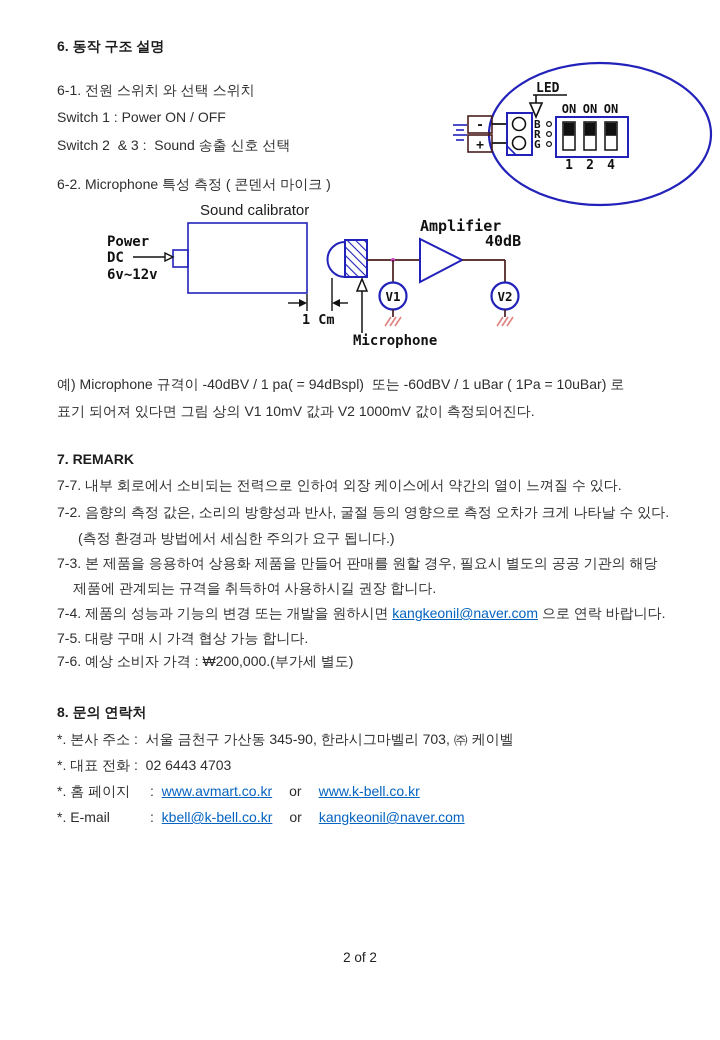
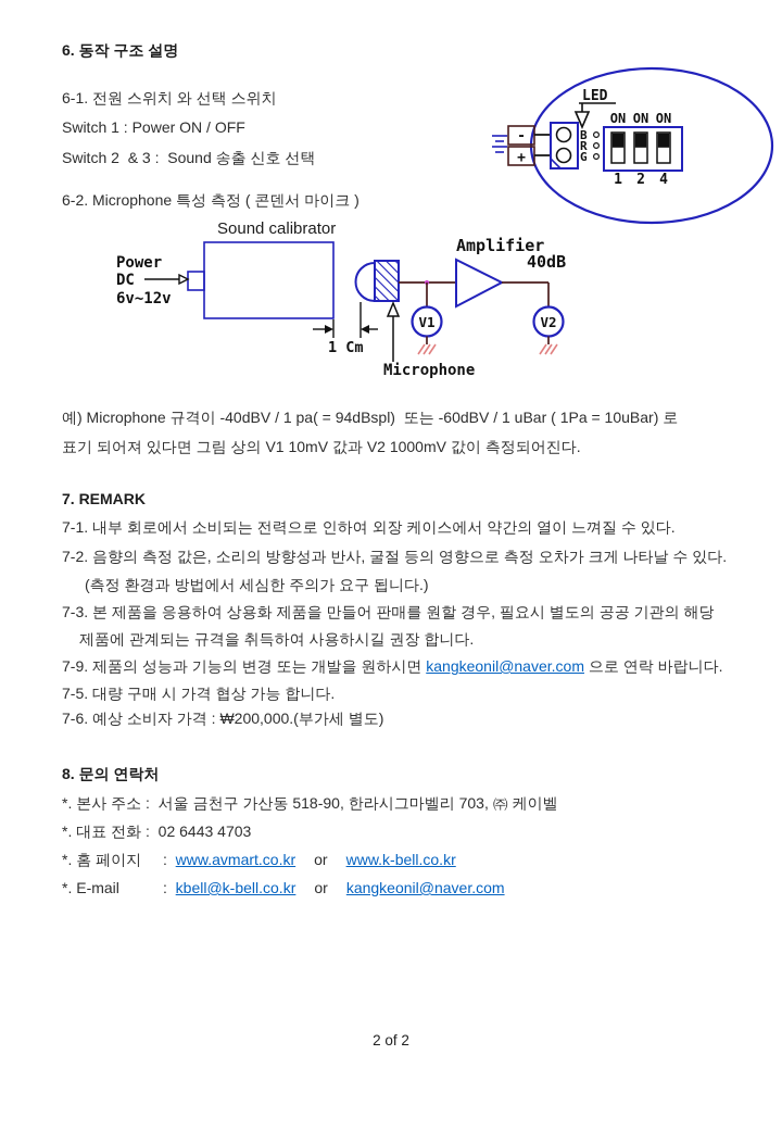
  6. 동작 구조 설명
  6-1. 전원 스위치 와 선택 스위치
  Switch 1 : Power ON / OFF
  Switch 2 & 3 : Sound 송출 신호 선택
  6-2. Microphone 특성 측정 ( 콘덴서 마이크 )
  Sound calibrator
  예) Microphone 규격이 -40dBV / 1 pa( = 94dBspl) 또는 -60dBV / 1 uBar ( 1Pa = 10uBar) 로
  표기 되어져 있다면 그림 상의 V1 10mV 값과 V2 1000mV 값이 측정되어진다.
  7. REMARK
- 7-7. 내부 회로에서 소비되는 전력으로 인하여 외장 케이스에서 약간의 열이 느껴질 수 있다.
+ 7-1. 내부 회로에서 소비되는 전력으로 인하여 외장 케이스에서 약간의 열이 느껴질 수 있다.
  7-2. 음향의 측정 값은, 소리의 방향성과 반사, 굴절 등의 영향으로 측정 오차가 크게 나타날 수 있다.
  (측정 환경과 방법에서 세심한 주의가 요구 됩니다.)
  7-3. 본 제품을 응용하여 상용화 제품을 만들어 판매를 원할 경우, 필요시 별도의 공공 기관의 해당
  제품에 관계되는 규격을 취득하여 사용하시길 권장 합니다.
- 7-4. 제품의 성능과 기능의 변경 또는 개발을 원하시면 kangkeonil@naver.com 으로 연락 바랍니다.
+ 7-9. 제품의 성능과 기능의 변경 또는 개발을 원하시면 kangkeonil@naver.com 으로 연락 바랍니다.
  7-5. 대량 구매 시 가격 협상 가능 합니다.
  7-6. 예상 소비자 가격 : ₩200,000.(부가세 별도)
  8. 문의 연락처
- *. 본사 주소 : 서울 금천구 가산동 345-90, 한라시그마벨리 703, ㈜ 케이벨
+ *. 본사 주소 : 서울 금천구 가산동 518-90, 한라시그마벨리 703, ㈜ 케이벨
  *. 대표 전화 : 02 6443 4703
  *. 홈 페이지 : www.avmart.co.kr or www.k-bell.co.kr
  *. E-mail : kbell@k-bell.co.kr or kangkeonil@naver.com
  2 of 2
  -
  +
  LED
  B
  R
  G
  ON
  ON
  ON
  1
  2
  4
  Power
  DC
  6v~12v
  1 Cm
  Microphone
  Amplifier
  40dB
  V1
  V2
